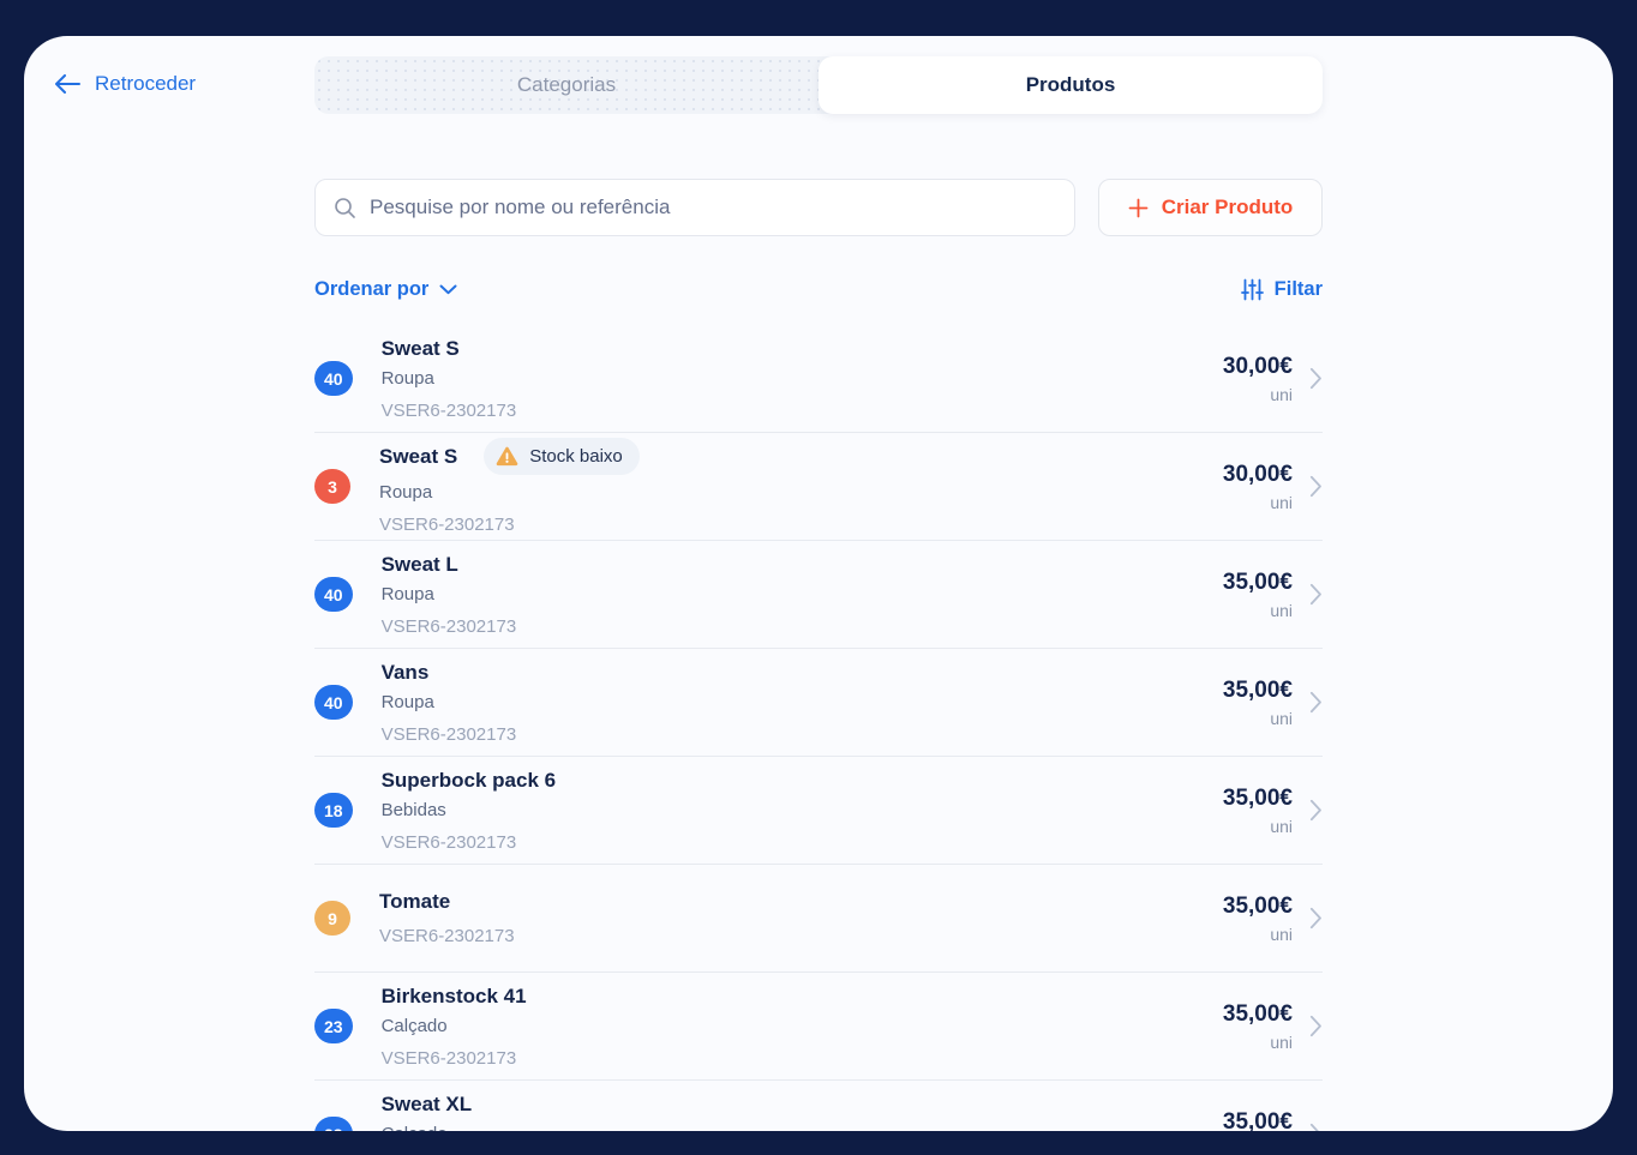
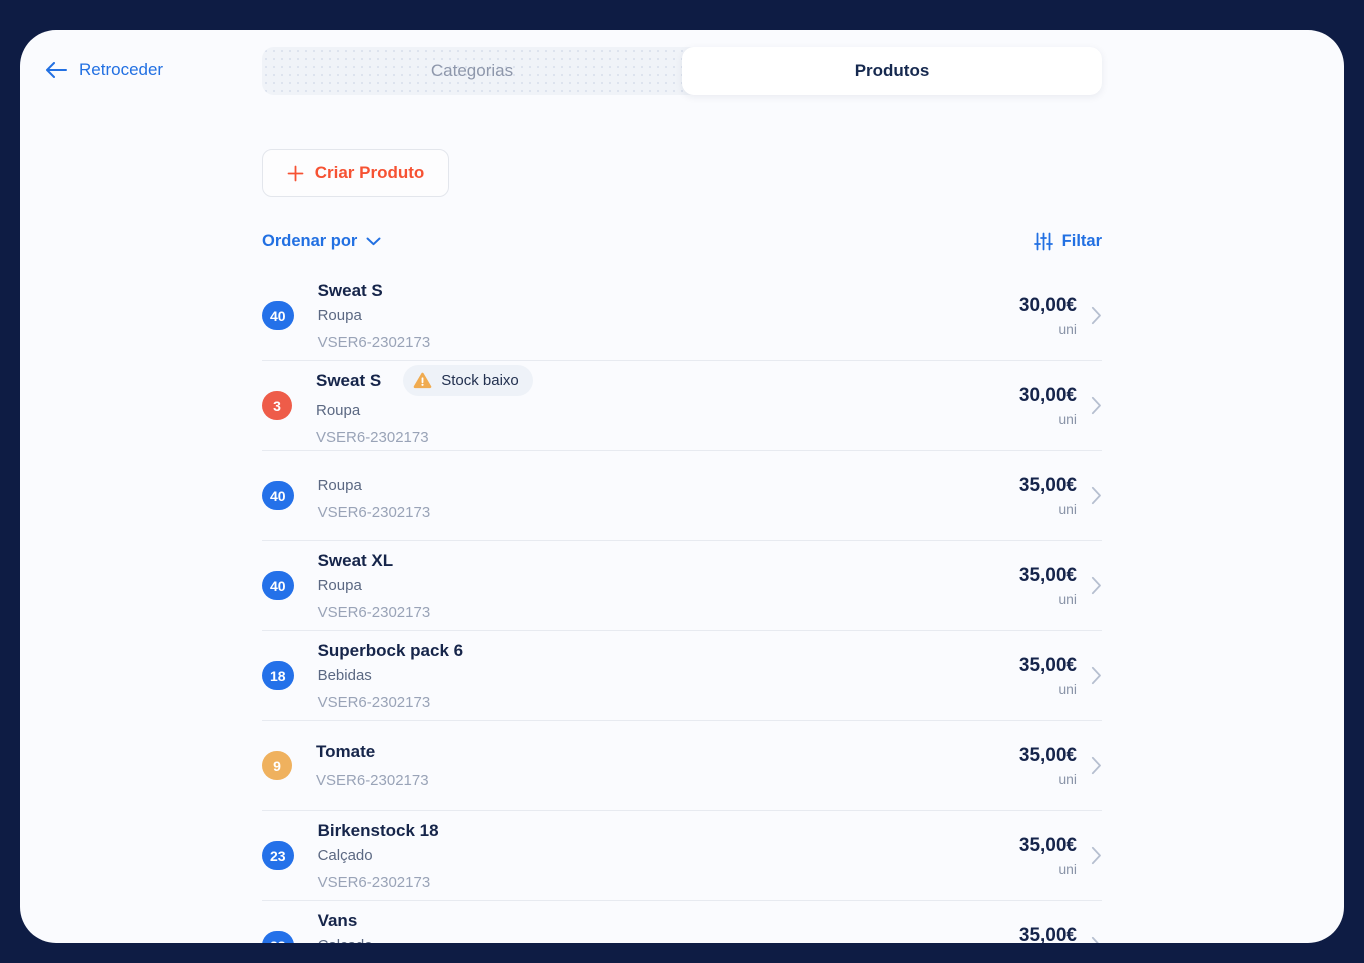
  Retroceder
  Categorias
  Produtos
- Pesquise por nome ou referência
  Criar Produto
  Ordenar por
  Filtar
  40
  Sweat S
  Roupa
  VSER6-2302173
  30,00€
  uni
  3
  Sweat S
  Stock baixo
  Roupa
  VSER6-2302173
  30,00€
  uni
  40
- Sweat L
  Roupa
  VSER6-2302173
  35,00€
  uni
  40
- Vans
+ Sweat XL
  Roupa
  VSER6-2302173
  35,00€
  uni
  18
  Superbock pack 6
  Bebidas
  VSER6-2302173
  35,00€
  uni
  9
  Tomate
  VSER6-2302173
  35,00€
  uni
  23
- Birkenstock 41
+ Birkenstock 18
  Calçado
  VSER6-2302173
  35,00€
  uni
- Sweat XL
+ Vans
  35,00€
